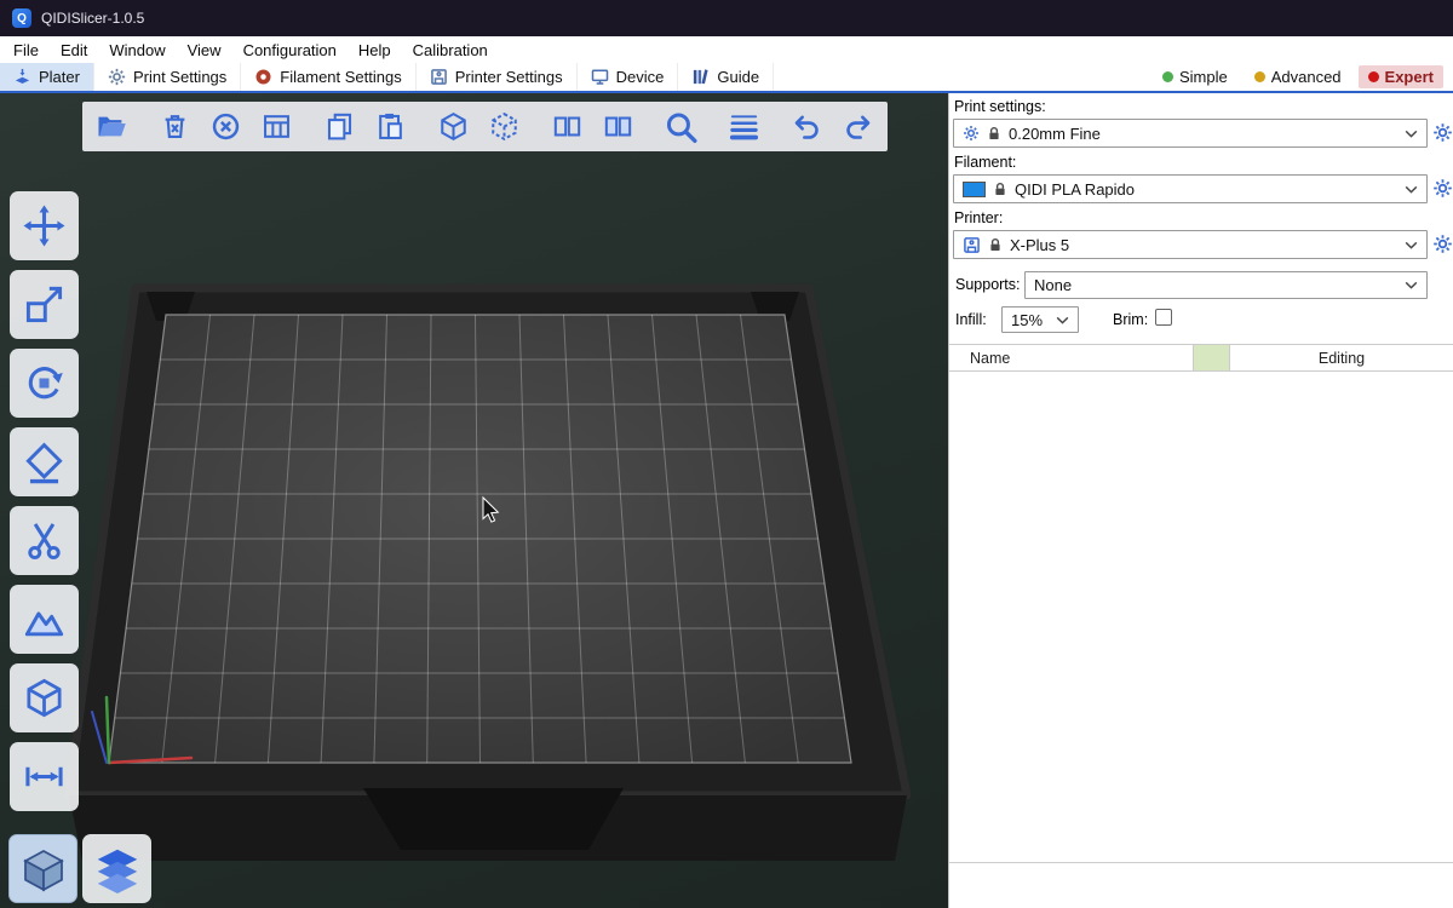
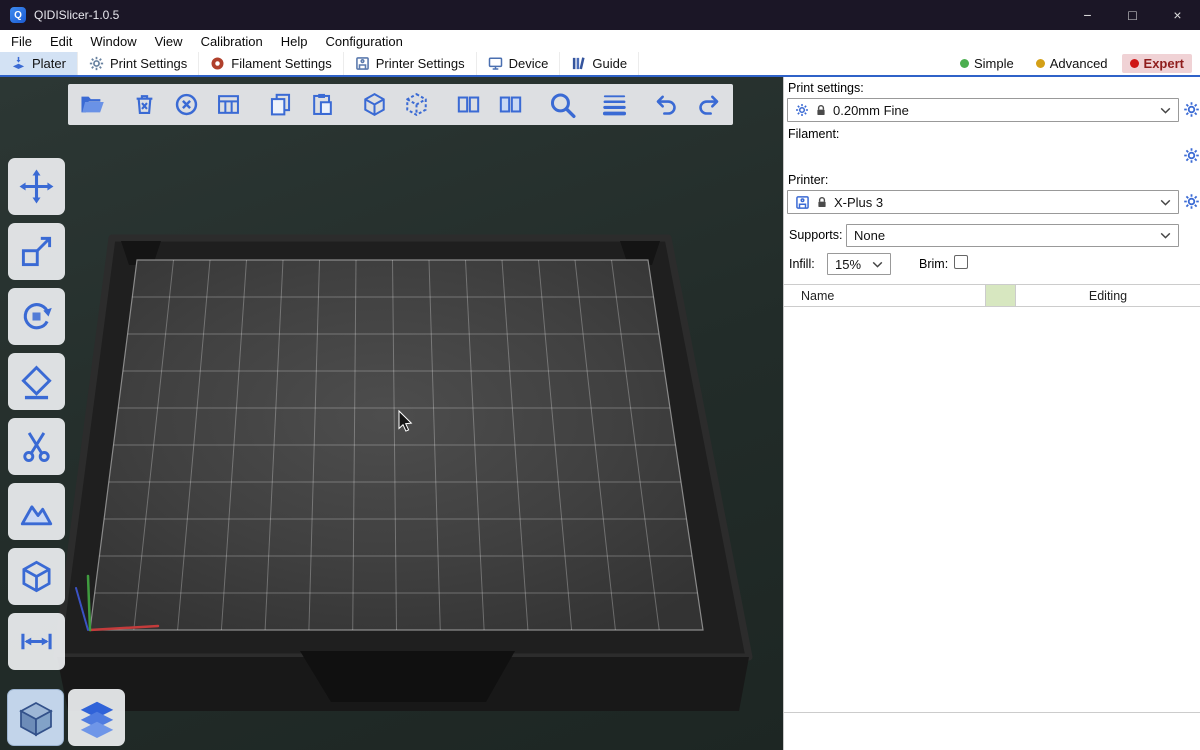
  Q
  QIDISlicer-1.0.5
+ −
+ □
+ ×
  File
  Edit
  Window
  View
- Configuration
+ Calibration
  Help
- Calibration
+ Configuration
  Plater
  Print Settings
  Filament Settings
  Printer Settings
  Device
  Guide
  Simple
  Advanced
  Expert
  Print settings:
  0.20mm Fine
  Filament:
- QIDI PLA Rapido
  Printer:
- X-Plus 5
+ X-Plus 3
  Supports:
  None
  Infill:
  15%
  Brim:
  Name
  Editing
